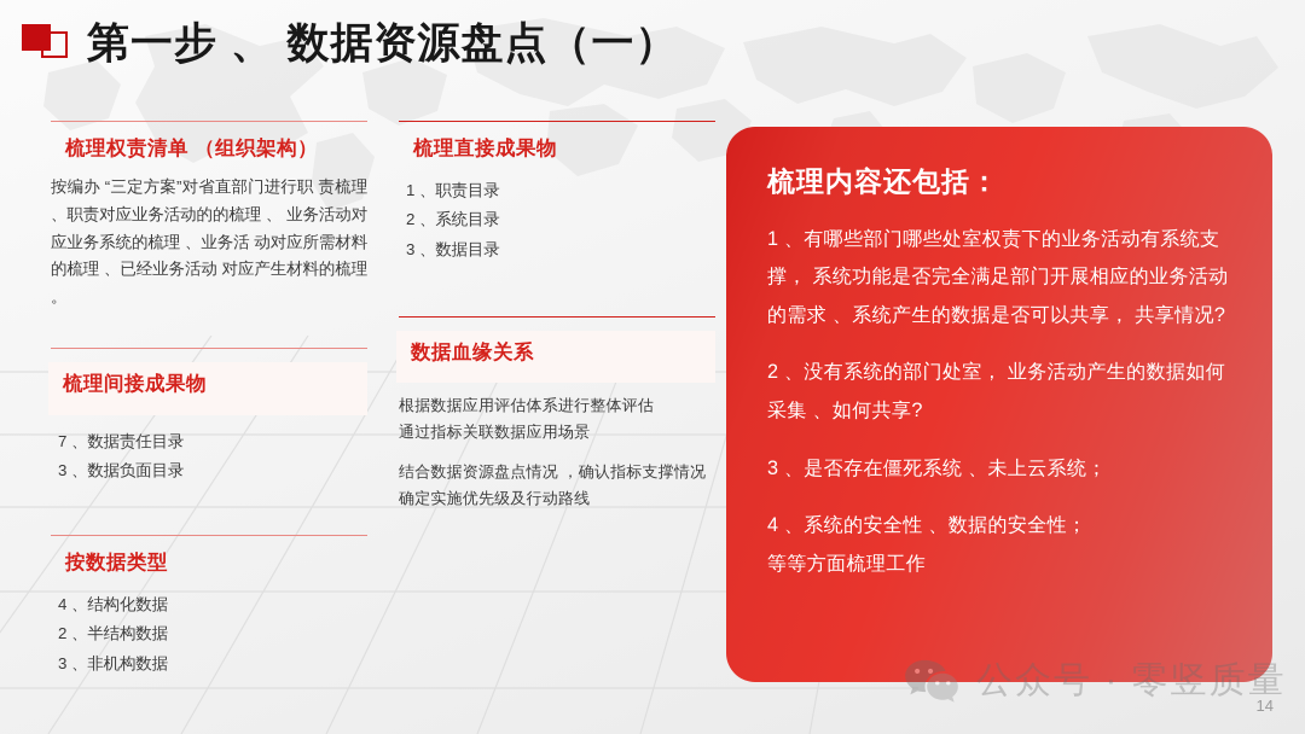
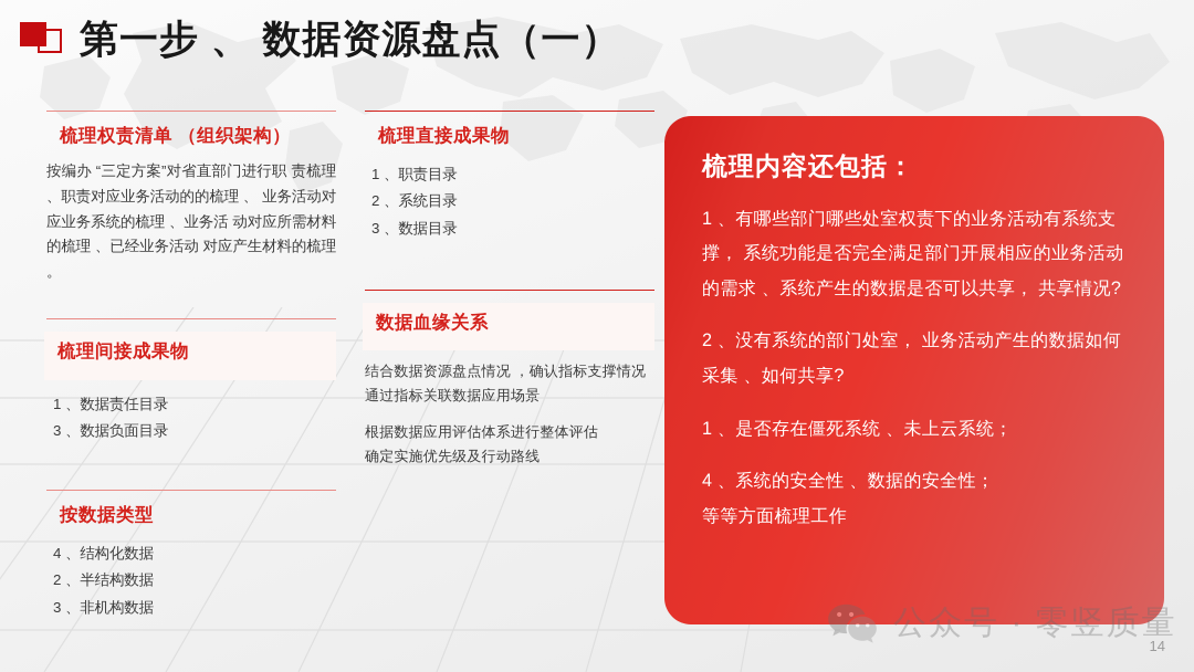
  第一步 、 数据资源盘点（一）
  梳理权责清单 （组织架构）
  按编办 “三定方案”对省直部门进行职 责梳理 、职责对应业务活动的的梳理 、 业务活动对应业务系统的梳理 、业务活 动对应所需材料的梳理 、已经业务活动 对应产生材料的梳理 。
  梳理间接成果物
- 7 、数据责任目录
+ 1 、数据责任目录
  3 、数据负面目录
  按数据类型
  4 、结构化数据
  2 、半结构数据
  3 、非机构数据
  梳理直接成果物
  1 、职责目录
  2 、系统目录
  3 、数据目录
  数据血缘关系
- 根据数据应用评估体系进行整体评估
+ 结合数据资源盘点情况 ，确认指标支撑情况
  通过指标关联数据应用场景
- 结合数据资源盘点情况 ，确认指标支撑情况
+ 根据数据应用评估体系进行整体评估
  确定实施优先级及行动路线
  梳理内容还包括：
  1 、有哪些部门哪些处室权责下的业务活动有系统支撑， 系统功能是否完全满足部门开展相应的业务活动的需求 、系统产生的数据是否可以共享， 共享情况?
  2 、没有系统的部门处室， 业务活动产生的数据如何采集 、如何共享?
- 3 、是否存在僵死系统 、未上云系统；
+ 1 、是否存在僵死系统 、未上云系统；
  4 、系统的安全性 、数据的安全性；
  等等方面梳理工作
  公众号 · 零竖质量
  14
